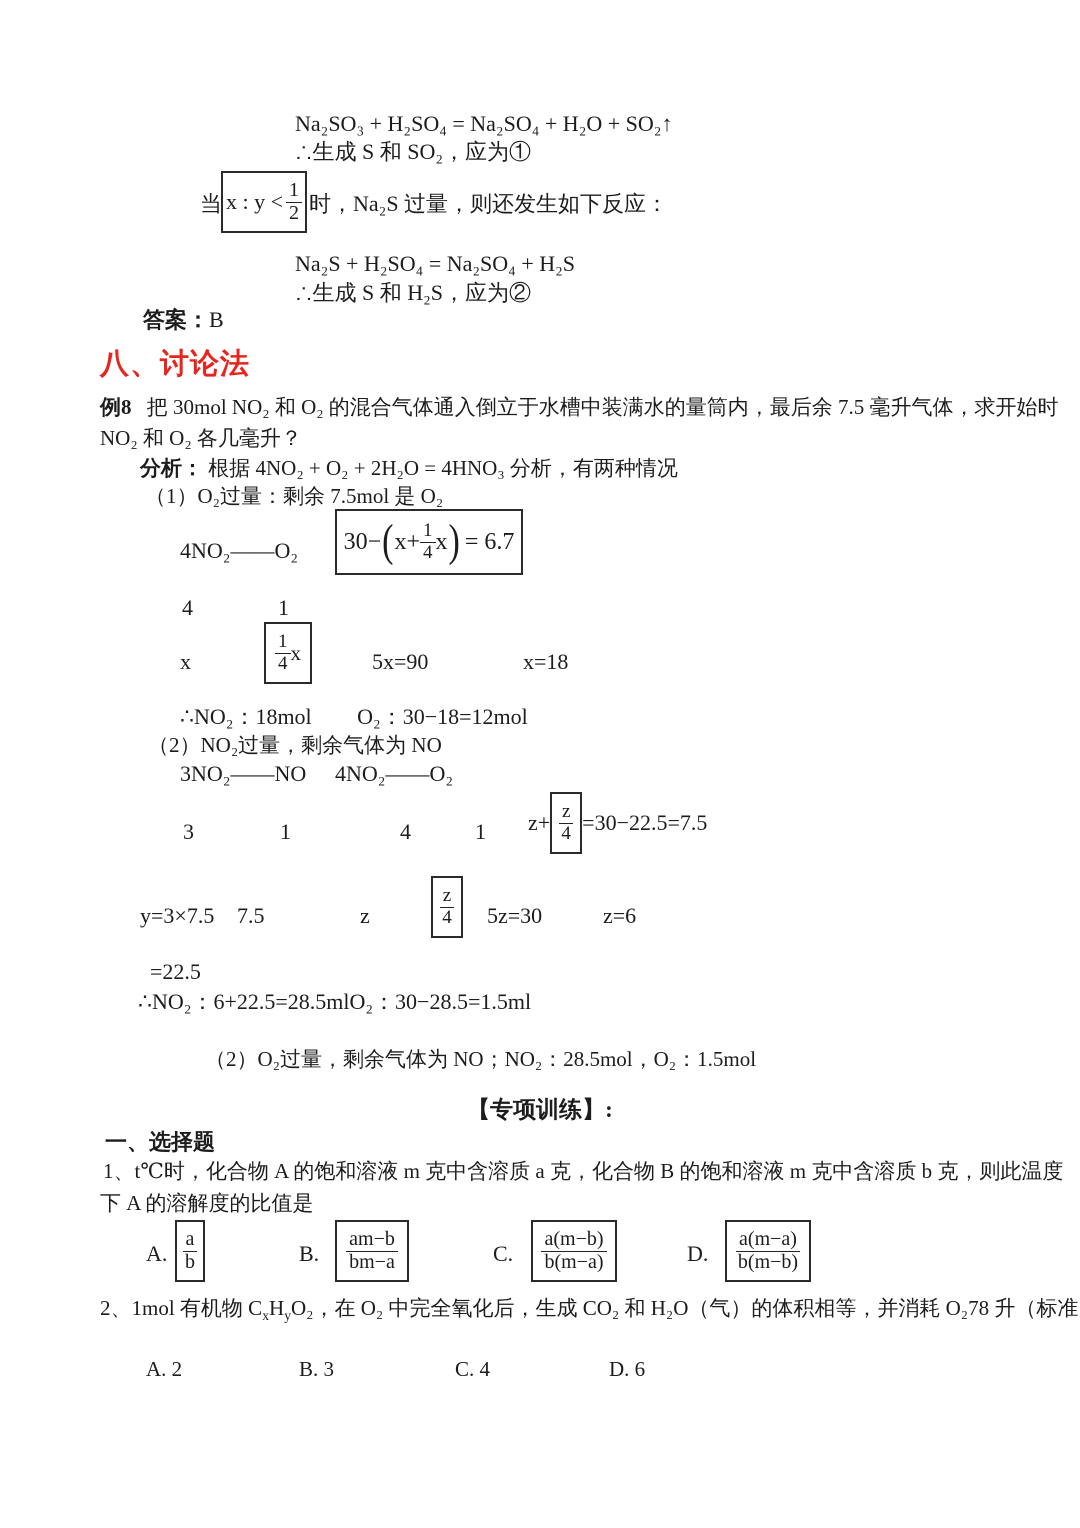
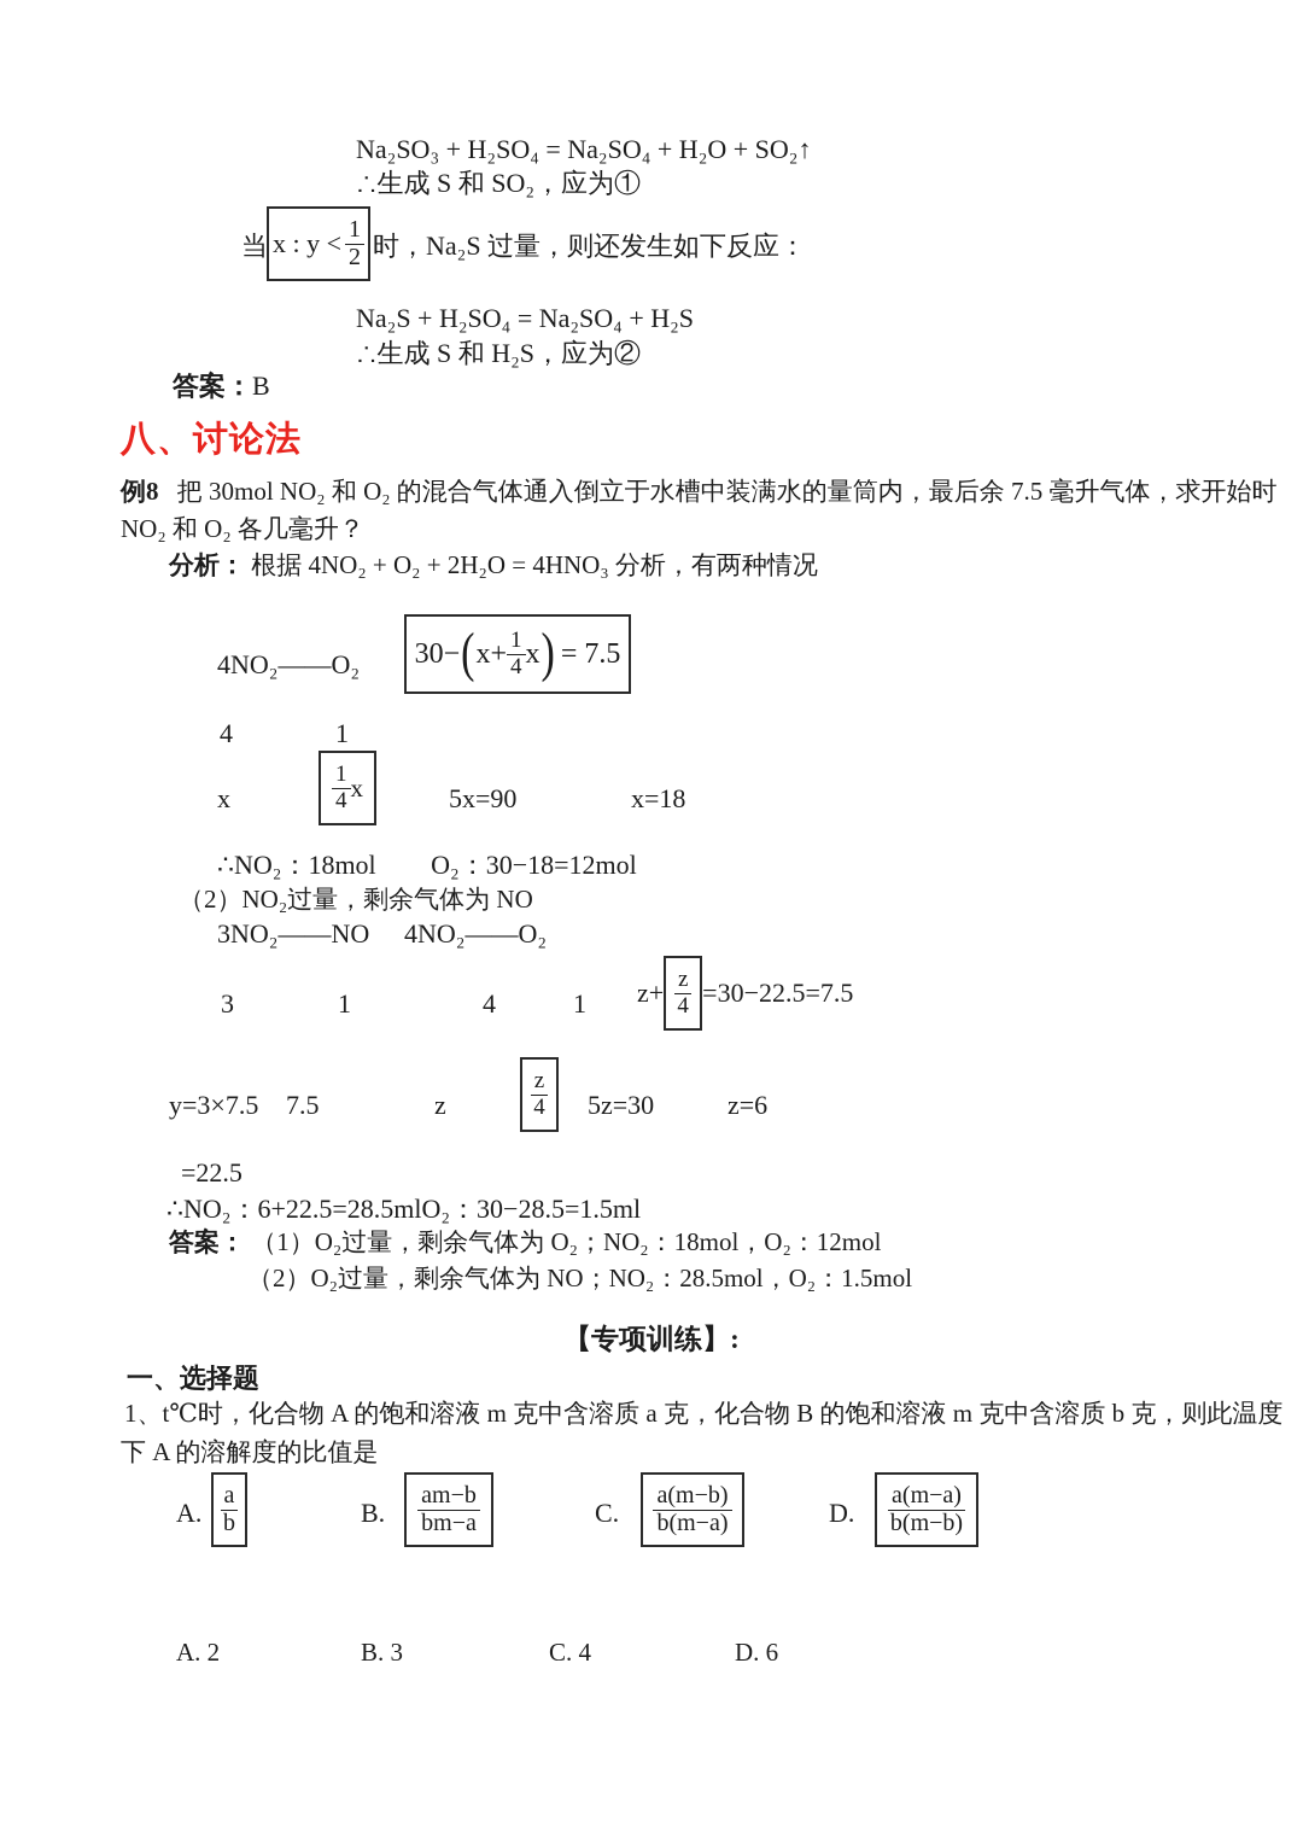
  Na₂SO₃ + H₂SO₄ = Na₂SO₄ + H₂O + SO₂↑
  ∴生成 S 和 SO₂，应为①
  当
  x : y <
  1
  2
  时，Na₂S 过量，则还发生如下反应：
  Na₂S + H₂SO₄ = Na₂SO₄ + H₂S
  ∴生成 S 和 H₂S，应为②
  答案：B
  八、讨论法
  例8 把 30mol NO₂ 和 O₂ 的混合气体通入倒立于水槽中装满水的量筒内，最后余 7.5 毫升气体，求开始时
  NO₂ 和 O₂ 各几毫升？
  分析： 根据 4NO₂ + O₂ + 2H₂O = 4HNO₃ 分析，有两种情况
- （1）O₂过量：剩余 7.5mol 是 O₂
  4NO₂——O₂
  30−
  (
  x+
  1
  4
  x
  )
- = 6.7
+ = 7.5
  4
  1
  x
  1
  4
  x
  5x=90
  x=18
  ∴NO₂：18mol O₂：30−18=12mol
  （2）NO₂过量，剩余气体为 NO
  3NO₂——NO
  4NO₂——O₂
  3
  1
  4
  1
  z+
  z
  4
  =30−22.5=7.5
  y=3×7.5
  7.5
  z
  z
  4
  5z=30
  z=6
  =22.5
  ∴NO₂：6+22.5=28.5mlO₂：30−28.5=1.5ml
+ 答案： （1）O₂过量，剩余气体为 O₂；NO₂：18mol，O₂：12mol
  （2）O₂过量，剩余气体为 NO；NO₂：28.5mol，O₂：1.5mol
  【专项训练】:
  一、选择题
  1、t℃时，化合物 A 的饱和溶液 m 克中含溶质 a 克，化合物 B 的饱和溶液 m 克中含溶质 b 克，则此温度
  下 A 的溶解度的比值是
  A.
  a
  b
  B.
  am−b
  bm−a
  C.
  a(m−b)
  b(m−a)
  D.
  a(m−a)
  b(m−b)
- 2、1mol 有机物 CxHyO₂，在 O₂ 中完全氧化后，生成 CO₂ 和 H₂O（气）的体积相等，并消耗 O₂78 升（标准
  A. 2
  B. 3
  C. 4
  D. 6
